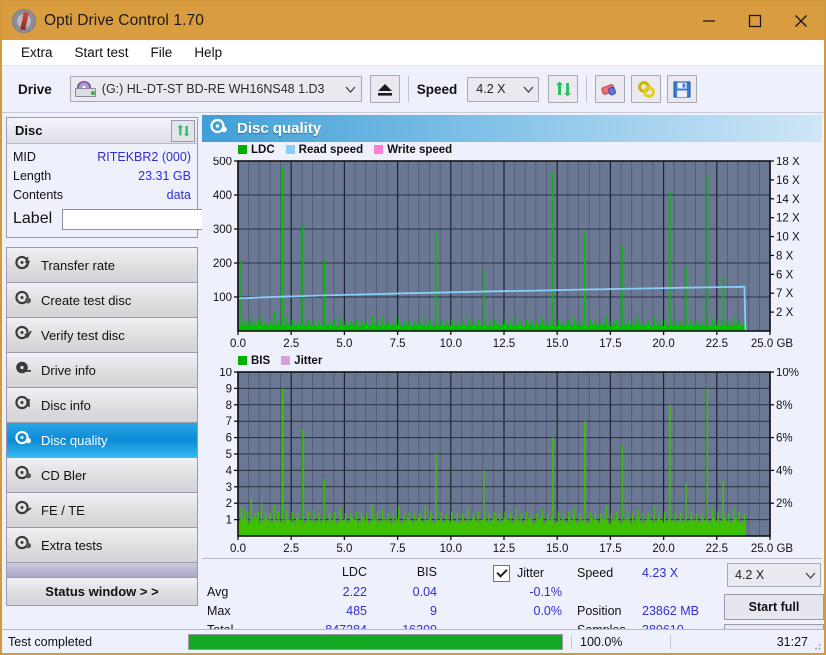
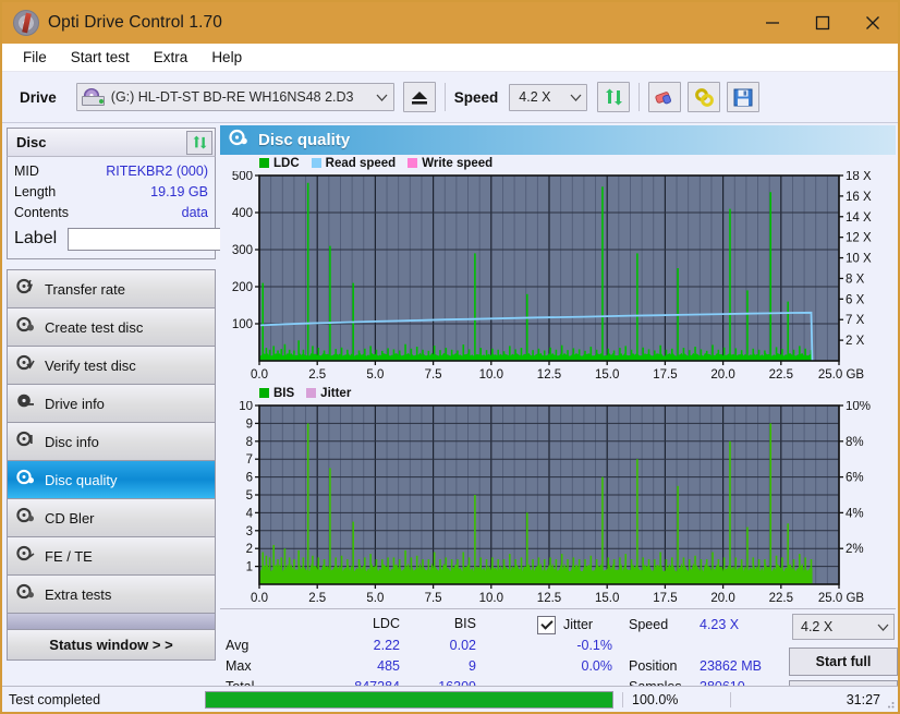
  Opti Drive Control 1.70
- Extra
+ File
  Start test
- File
+ Extra
  Help
  Drive
- (G:) HL-DT-ST BD-RE WH16NS48 1.D3
+ (G:) HL-DT-ST BD-RE WH16NS48 2.D3
  Speed
  4.2 X
  Disc
  MID
  RITEKBR2 (000)
  Length
- 23.31 GB
+ 19.19 GB
  Contents
  data
  Label
  Transfer rate
  Create test disc
  Verify test disc
  Drive info
  Disc info
  Disc quality
  CD Bler
  FE / TE
  Extra tests
  Status window > >
  Disc quality
  LDC
  Read speed
  Write speed
  100
  200
  300
  400
  500
  2 X
  7 X
  6 X
  8 X
  10 X
  12 X
  14 X
  16 X
  18 X
  0.0
  2.5
  5.0
  7.5
  10.0
  12.5
  15.0
  17.5
  20.0
  22.5
  25.0 GB
  BIS
  Jitter
  1
  2
  3
  4
  5
  6
  7
  8
  9
  10
  2%
  4%
  6%
  8%
  10%
  0.0
  2.5
  5.0
  7.5
  10.0
  12.5
  15.0
  17.5
  20.0
  22.5
  25.0 GB
  LDC
  BIS
  Avg
  2.22
- 0.04
+ 0.02
  Max
  485
  9
  Jitter
  -0.1%
  0.0%
  Speed
  4.23 X
  Position
  23862 MB
  4.2 X
  Start full
  Test completed
  100.0%
  31:27
